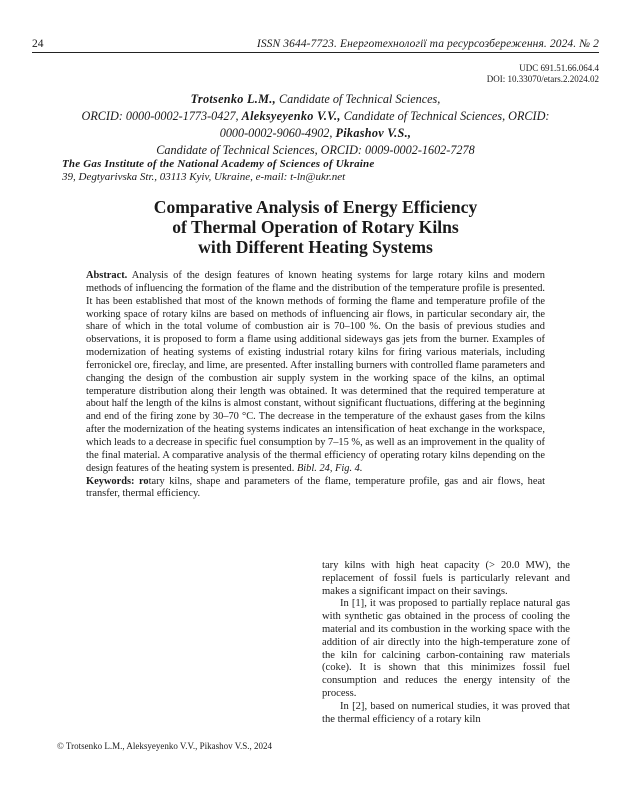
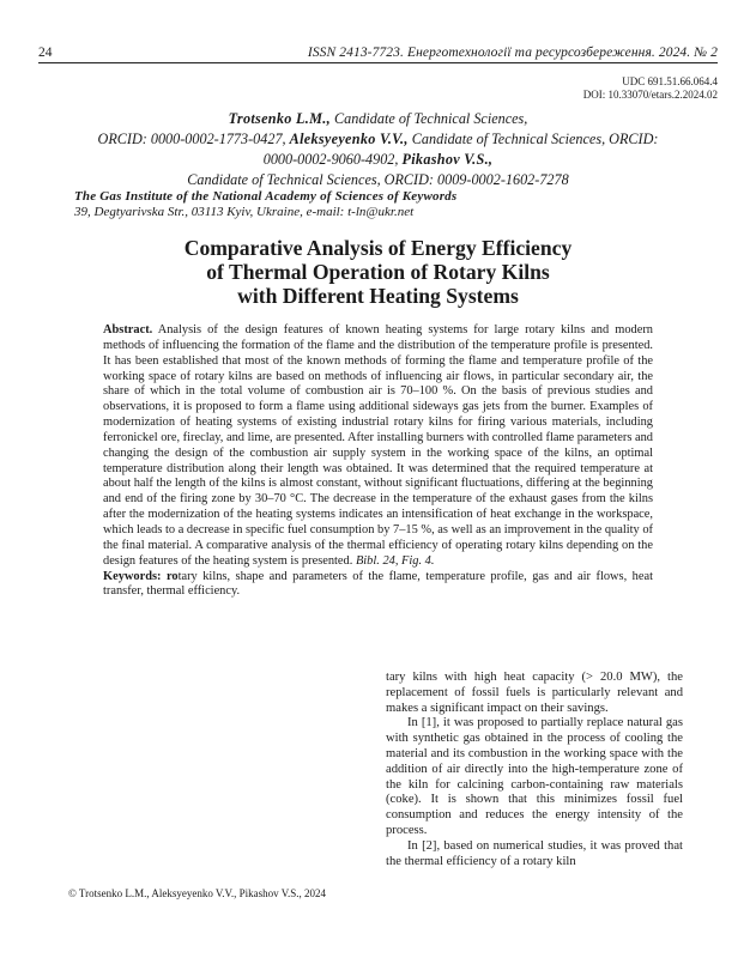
  24
- ISSN 3644-7723. Енерготехнології та ресурсозбереження. 2024. № 2
+ ISSN 2413-7723. Енерготехнології та ресурсозбереження. 2024. № 2
  UDC 691.51.66.064.4
  DOI: 10.33070/etars.2.2024.02
  Trotsenko L.M., Candidate of Technical Sciences,
  ORCID: 0000-0002-1773-0427, Aleksyeyenko V.V., Candidate of Technical Sciences, ORCID: 0000-0002-9060-4902, Pikashov V.S.,
  Candidate of Technical Sciences, ORCID: 0009-0002-1602-7278
- The Gas Institute of the National Academy of Sciences of Ukraine
+ The Gas Institute of the National Academy of Sciences of Keywords
  39, Degtyarivska Str., 03113 Kyiv, Ukraine, e-mail: t-ln@ukr.net
  Comparative Analysis of Energy Efficiency
  of Thermal Operation of Rotary Kilns
  with Different Heating Systems
  Abstract. Analysis of the design features of known heating systems for large rotary kilns and modern methods of influencing the formation of the flame and the distribution of the temperature profile is presented. It has been established that most of the known methods of forming the flame and temperature profile of the working space of rotary kilns are based on methods of influencing air flows, in particular secondary air, the share of which in the total volume of combustion air is 70–100 %. On the basis of previous studies and observations, it is proposed to form a flame using additional sideways gas jets from the burner. Examples of modernization of heating systems of existing industrial rotary kilns for firing various materials, including ferronickel ore, fireclay, and lime, are presented. After installing burners with controlled flame parameters and changing the design of the combustion air supply system in the working space of the kilns, an optimal temperature distribution along their length was obtained. It was determined that the required temperature at about half the length of the kilns is almost constant, without significant fluctuations, differing at the beginning and end of the firing zone by 30–70 °C. The decrease in the temperature of the exhaust gases from the kilns after the modernization of the heating systems indicates an intensification of heat exchange in the workspace, which leads to a decrease in specific fuel consumption by 7–15 %, as well as an improvement in the quality of the final material. A comparative analysis of the thermal efficiency of operating rotary kilns depending on the design features of the heating system is presented. Bibl. 24, Fig. 4.
  Keywords: rotary kilns, shape and parameters of the flame, temperature profile, gas and air flows, heat transfer, thermal efficiency.
  tary kilns with high heat capacity (> 20.0 MW), the replacement of fossil fuels is particularly relevant and makes a significant impact on their savings.
  In [1], it was proposed to partially replace natural gas with synthetic gas obtained in the process of cooling the material and its combustion in the working space with the addition of air directly into the high-temperature zone of the kiln for calcining carbon-containing raw materials (coke). It is shown that this minimizes fossil fuel consumption and reduces the energy intensity of the process.
  In [2], based on numerical studies, it was proved that the thermal efficiency of a rotary kiln
  © Trotsenko L.M., Aleksyeyenko V.V., Pikashov V.S., 2024
